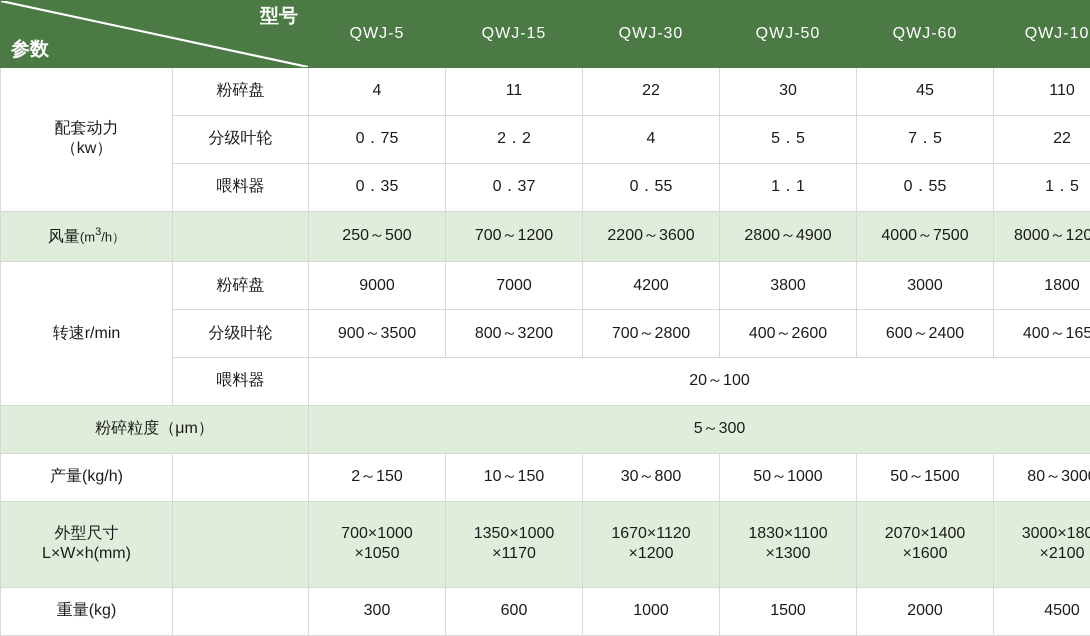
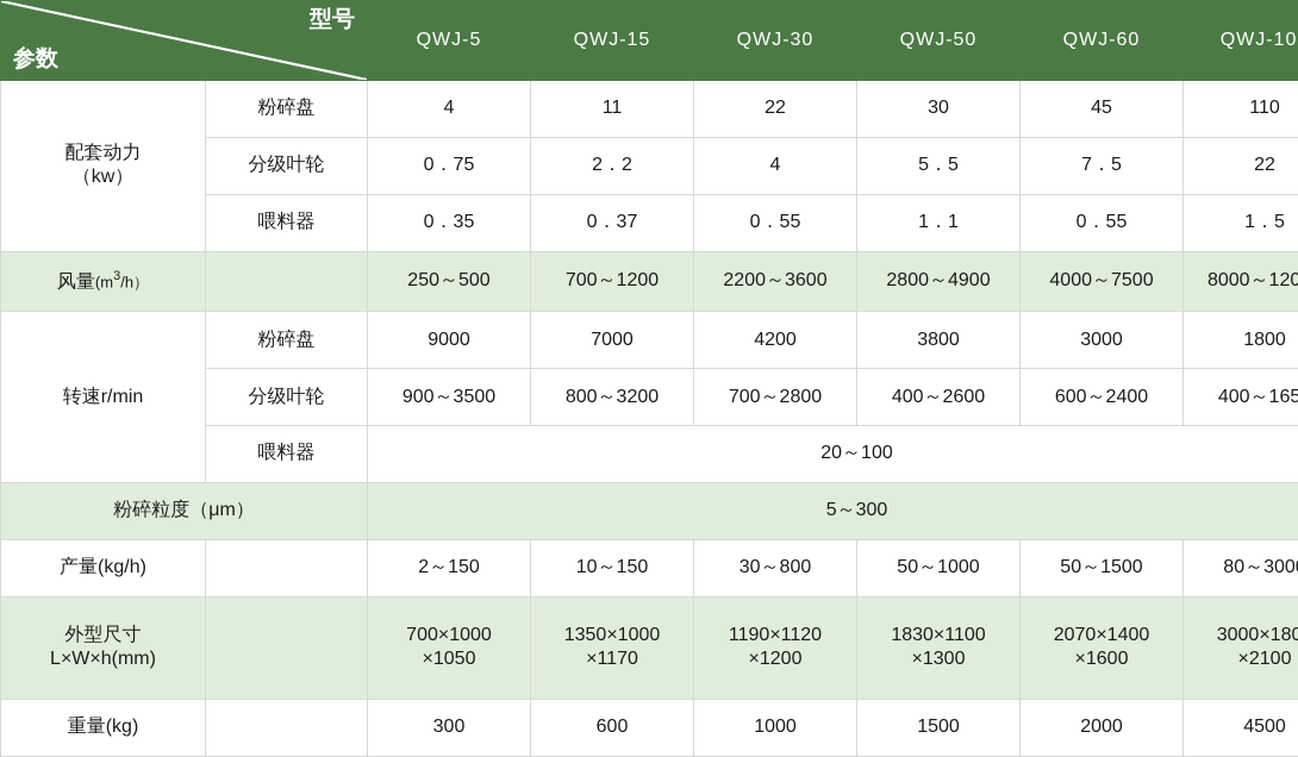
  型号 参数	QWJ-5	QWJ-15	QWJ-30	QWJ-50	QWJ-60	QWJ-10
  配套动力 （kw）	粉碎盘	4	11	22	30	45	110
  分级叶轮	0．75	2．2	4	5．5	7．5	22
  喂料器	0．35	0．37	0．55	1．1	0．55	1．5
  风量(m3/h）		250～500	700～1200	2200～3600	2800～4900	4000～7500	8000～120
  转速r/min	粉碎盘	9000	7000	4200	3800	3000	1800
  分级叶轮	900～3500	800～3200	700～2800	400～2600	600～2400	400～165
  喂料器	20～100
  粉碎粒度（μm）	5～300
  产量(kg/h)		2～150	10～150	30～800	50～1000	50～1500	80～300
- 外型尺寸 L×W×h(mm)		700×1000 ×1050	1350×1000 ×1170	1670×1120 ×1200	1830×1100 ×1300	2070×1400 ×1600	3000×180 ×2100
+ 外型尺寸 L×W×h(mm)		700×1000 ×1050	1350×1000 ×1170	1190×1120 ×1200	1830×1100 ×1300	2070×1400 ×1600	3000×180 ×2100
  重量(kg)		300	600	1000	1500	2000	4500
